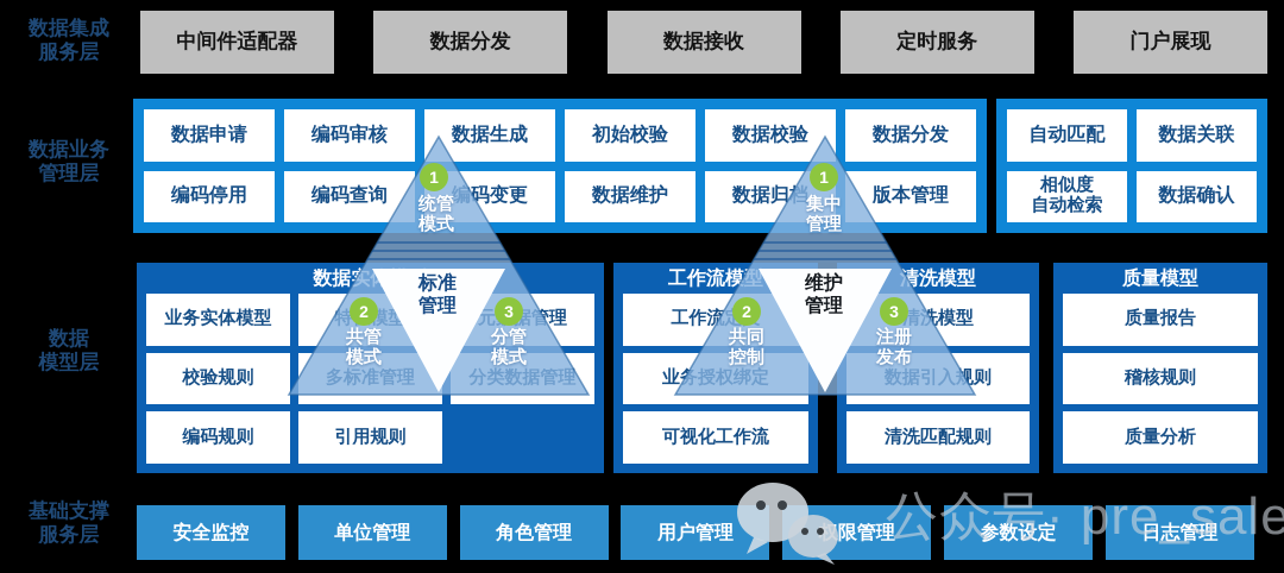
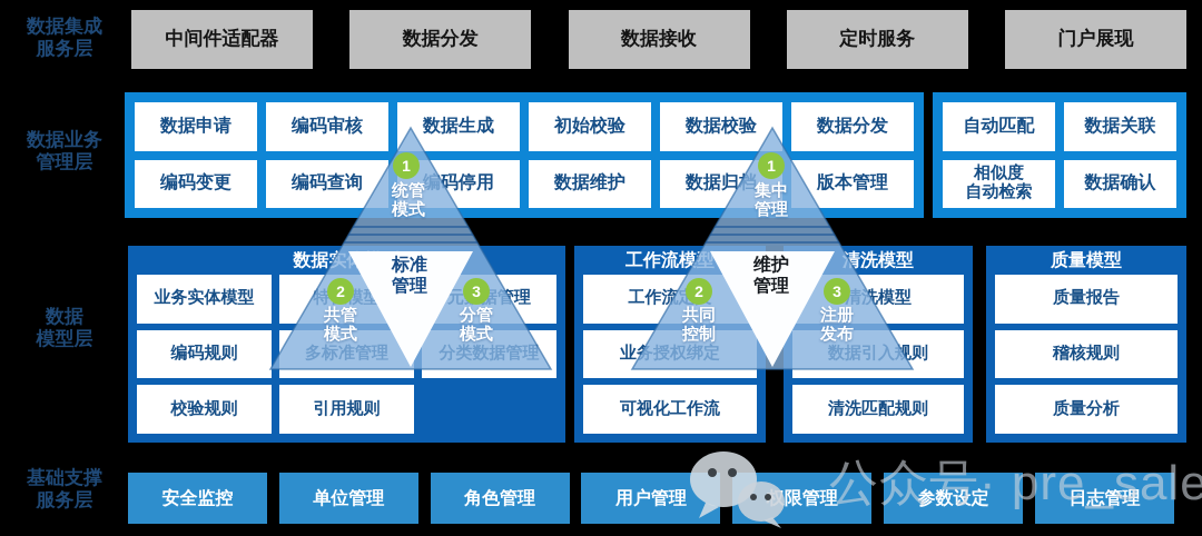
  数据集成
  服务层
  数据业务
  管理层
  数据
  模型层
  基础支撑
  服务层
  中间件适配器
  数据分发
  数据接收
  定时服务
  门户展现
  数据申请
  编码审核
  数据生成
  初始校验
  数据校验
  数据分发
- 编码停用
+ 编码变更
  编码查询
- 编码变更
+ 编码停用
  数据维护
  数据归档
  版本管理
  自动匹配
  数据关联
  相似度
  自动检索
  数据确认
  业务实体模型
  特模型
  元据管理
- 校验规则
+ 编码规则
  多标准管理
  分类数据管理
- 编码规则
+ 校验规则
  引用规则
  工作流模型
  业务授权绑定
  可视化工作流
  清洗模型
  清洗模型
  数据引入规则
  清洗匹配规则
  质量模型
  质量报告
  稽核规则
  质量分析
  安全监控
  单位管理
  角色管理
  用户管理
  权限管理
  参数设定
  日志管理
  1
  统管
  模式
  标准
  管理
  2
  共管
  模式
  3
  分管
  模式
  1
  集中
  管理
  维护
  管理
  2
  共同
  控制
  3
  注册
  发布
  公众号· pre_sale
